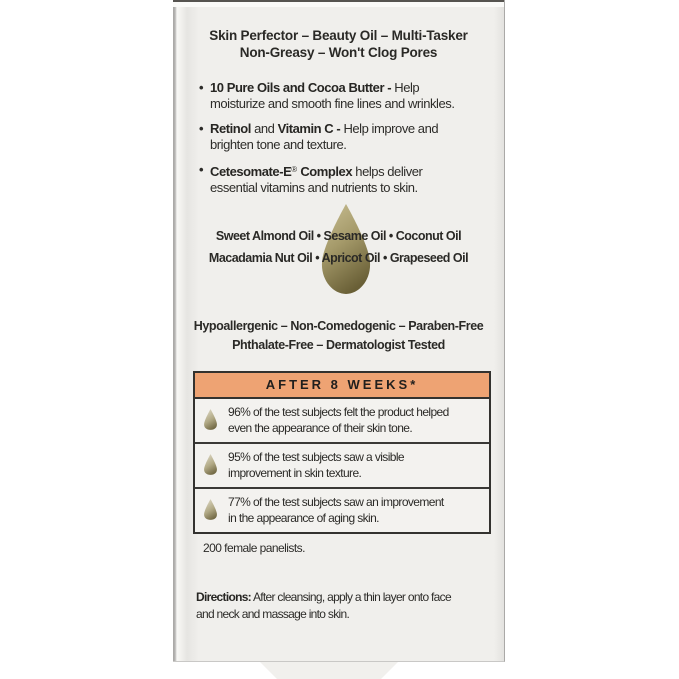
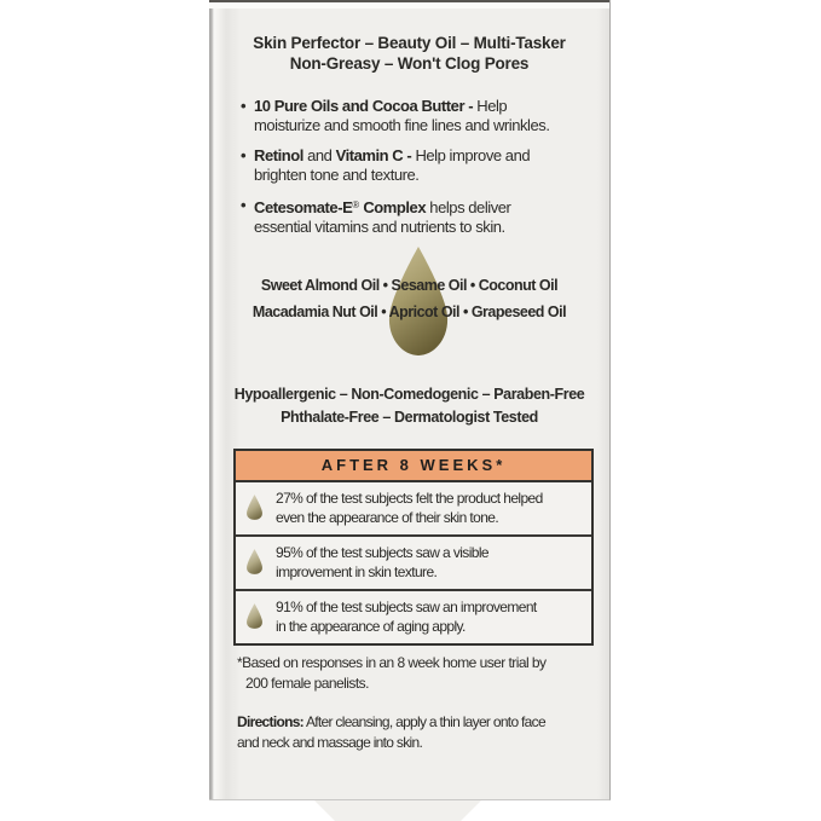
  Skin Perfector – Beauty Oil – Multi-Tasker
  Non-Greasy – Won't Clog Pores
  •
  10 Pure Oils and Cocoa Butter - Help
  moisturize and smooth fine lines and wrinkles.
  •
  Retinol and Vitamin C - Help improve and
  brighten tone and texture.
  •
  Cetesomate-E® Complex helps deliver
  essential vitamins and nutrients to skin.
  Sweet Almond Oil • Sesame Oil • Coconut Oil
  Macadamia Nut Oil • Apricot Oil • Grapeseed Oil
  Hypoallergenic – Non-Comedogenic – Paraben-Free
  Phthalate-Free – Dermatologist Tested
  AFTER 8 WEEKS*
- 96% of the test subjects felt the product helped
+ 27% of the test subjects felt the product helped
  even the appearance of their skin tone.
  95% of the test subjects saw a visible
  improvement in skin texture.
- 77% of the test subjects saw an improvement
+ 91% of the test subjects saw an improvement
- in the appearance of aging skin.
+ in the appearance of aging apply.
+ *Based on responses in an 8 week home user trial by
  200 female panelists.
  Directions: After cleansing, apply a thin layer onto face
  and neck and massage into skin.
